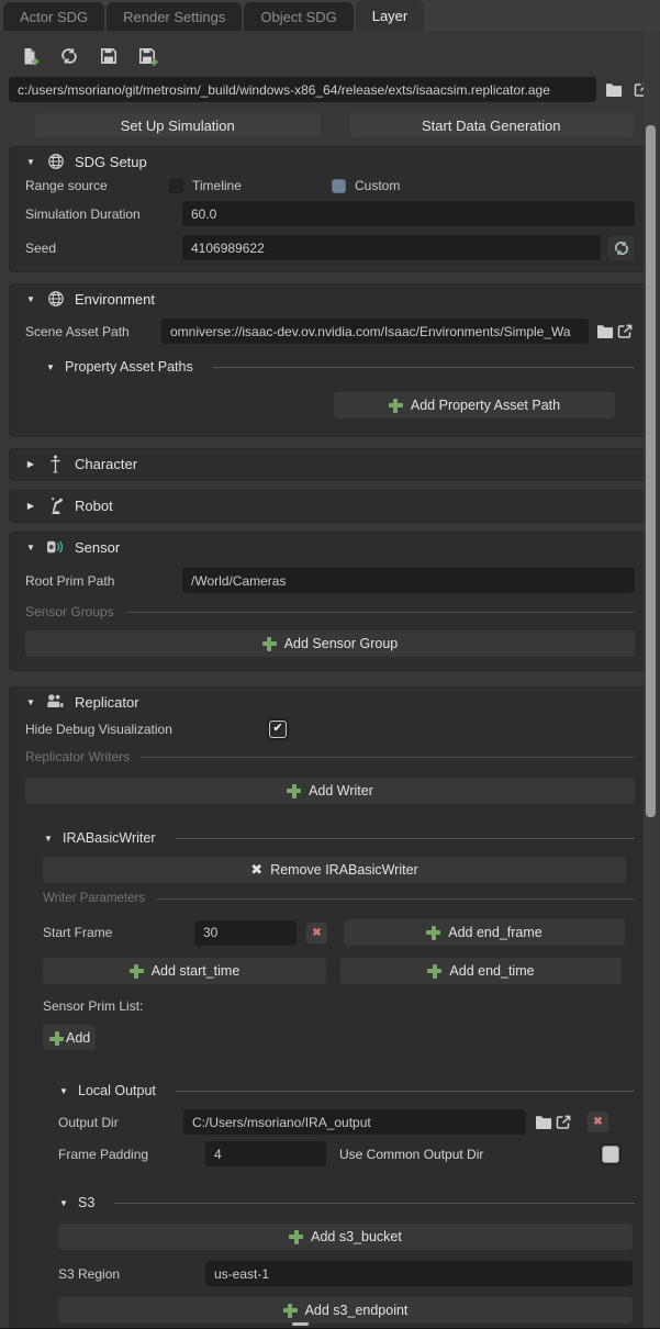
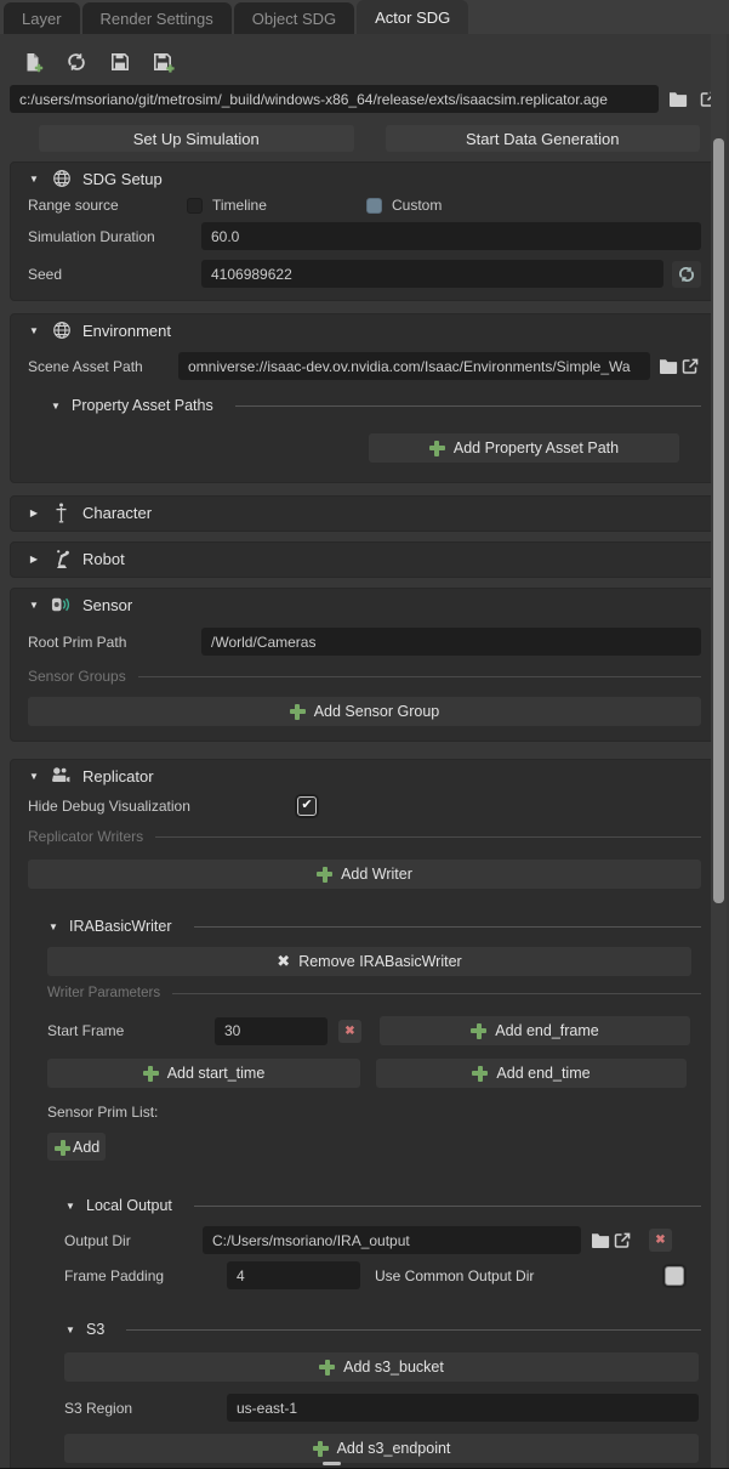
- Actor SDG
+ Layer
  Render Settings
  Object SDG
- Layer
+ Actor SDG
  c:/users/msoriano/git/metrosim/_build/windows-x86_64/release/exts/isaacsim.replicator.age
  Set Up Simulation
  Start Data Generation
  ▼
  SDG Setup
  Range source
  Timeline
  Custom
  Simulation Duration
  60.0
  Seed
  4106989622
  ▼
  Environment
  Scene Asset Path
  omniverse://isaac-dev.ov.nvidia.com/Isaac/Environments/Simple_Wa
  ▼
  Property Asset Paths
  Add Property Asset Path
  ▶
  Character
  ▶
  Robot
  ▼
  Sensor
  Root Prim Path
  /World/Cameras
  Sensor Groups
  Add Sensor Group
  ▼
  Replicator
  Hide Debug Visualization
  ✔
  Replicator Writers
  Add Writer
  ▼
  IRABasicWriter
  ✖
  Remove IRABasicWriter
  Writer Parameters
  Start Frame
  30
  ✖
  Add end_frame
  Add start_time
  Add end_time
  Sensor Prim List:
  Add
  ▼
  Local Output
  Output Dir
  C:/Users/msoriano/IRA_output
  ✖
  Frame Padding
  4
  Use Common Output Dir
  ▼
  S3
  Add s3_bucket
  S3 Region
  us-east-1
  Add s3_endpoint
